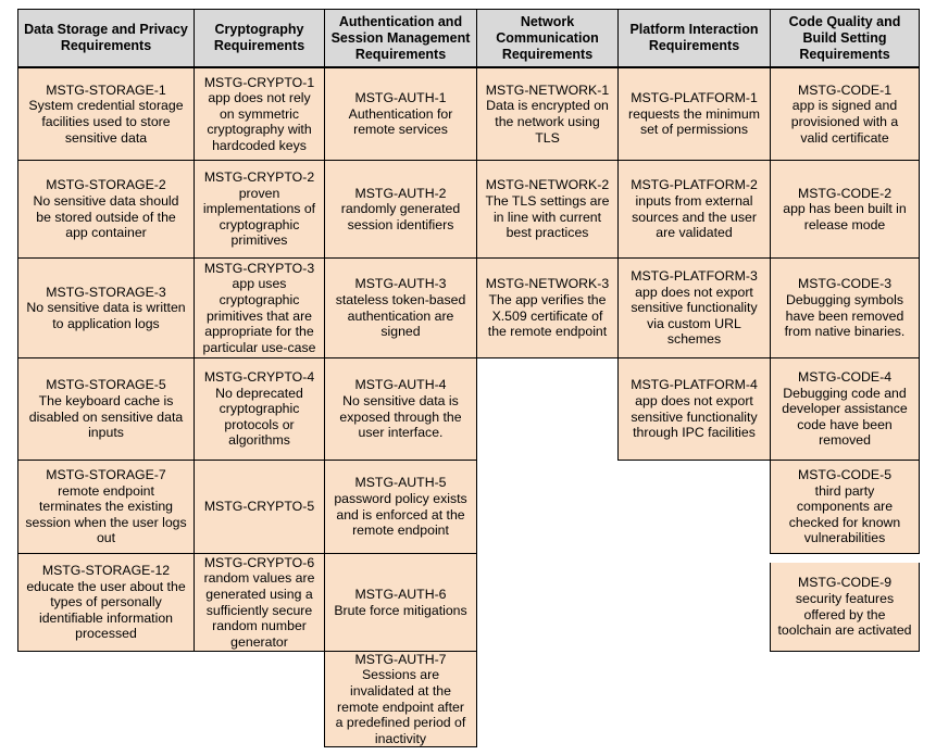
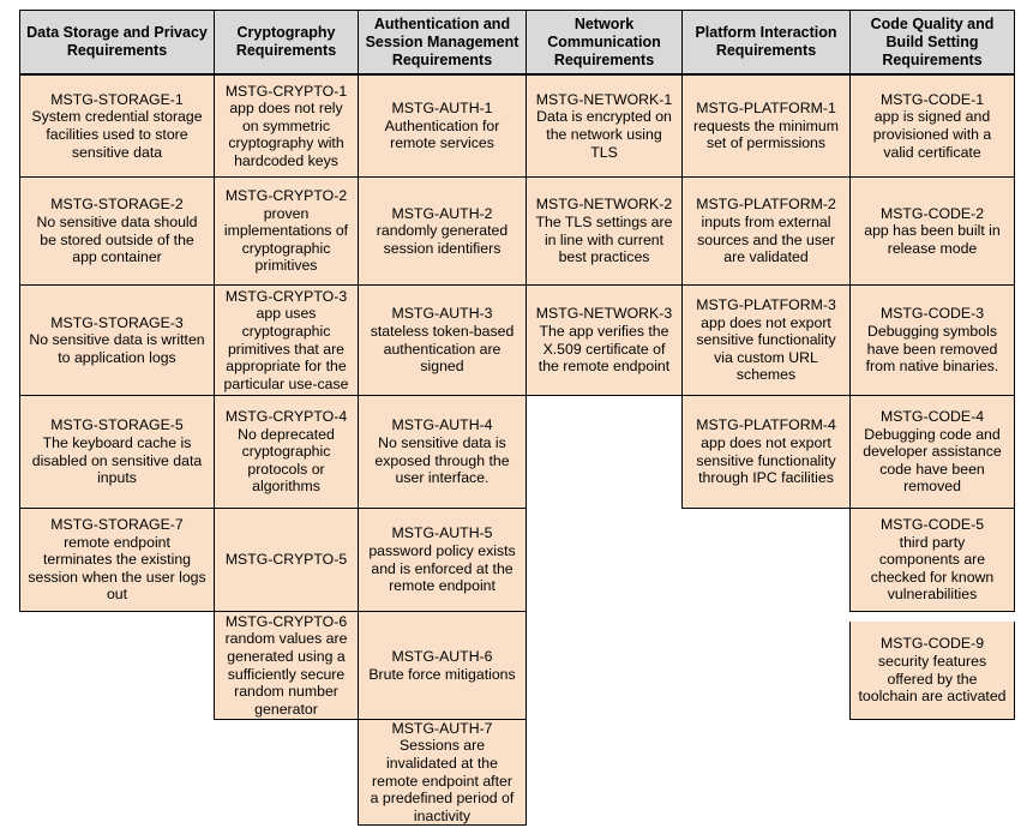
  Data Storage and Privacy Requirements
  MSTG-STORAGE-1
  System credential storage facilities used to store sensitive data
  MSTG-STORAGE-2
  No sensitive data should be stored outside of the app container
  MSTG-STORAGE-3
  No sensitive data is written to application logs
  MSTG-STORAGE-5
  The keyboard cache is disabled on sensitive data inputs
  MSTG-STORAGE-7
  remote endpoint terminates the existing session when the user logs out
- MSTG-STORAGE-12
- educate the user about the types of personally identifiable information processed
  Cryptography Requirements
  MSTG-CRYPTO-1
  app does not rely on symmetric cryptography with hardcoded keys
  MSTG-CRYPTO-2
  proven implementations of cryptographic primitives
  MSTG-CRYPTO-3
  app uses cryptographic primitives that are appropriate for the particular use-case
  MSTG-CRYPTO-4
  No deprecated cryptographic protocols or algorithms
  MSTG-CRYPTO-5
  MSTG-CRYPTO-6
  random values are generated using a sufficiently secure random number generator
  Authentication and Session Management Requirements
  MSTG-AUTH-1
  Authentication for remote services
  MSTG-AUTH-2
  randomly generated session identifiers
  MSTG-AUTH-3
  stateless token-based authentication are signed
  MSTG-AUTH-4
  No sensitive data is exposed through the user interface.
  MSTG-AUTH-5
  password policy exists and is enforced at the remote endpoint
  MSTG-AUTH-6
  Brute force mitigations
  MSTG-AUTH-7
  Sessions are invalidated at the remote endpoint after a predefined period of inactivity
  Network Communication Requirements
  MSTG-NETWORK-1
  Data is encrypted on the network using TLS
  MSTG-NETWORK-2
  The TLS settings are in line with current best practices
  MSTG-NETWORK-3
  The app verifies the X.509 certificate of the remote endpoint
  Platform Interaction Requirements
  MSTG-PLATFORM-1
  requests the minimum set of permissions
  MSTG-PLATFORM-2
  inputs from external sources and the user are validated
  MSTG-PLATFORM-3
  app does not export sensitive functionality via custom URL schemes
  MSTG-PLATFORM-4
  app does not export sensitive functionality through IPC facilities
  Code Quality and Build Setting Requirements
  MSTG-CODE-1
  app is signed and provisioned with a valid certificate
  MSTG-CODE-2
  app has been built in release mode
  MSTG-CODE-3
  Debugging symbols have been removed from native binaries.
  MSTG-CODE-4
  Debugging code and developer assistance code have been removed
  MSTG-CODE-5
  third party components are checked for known vulnerabilities
  MSTG-CODE-9
  security features offered by the toolchain are activated
